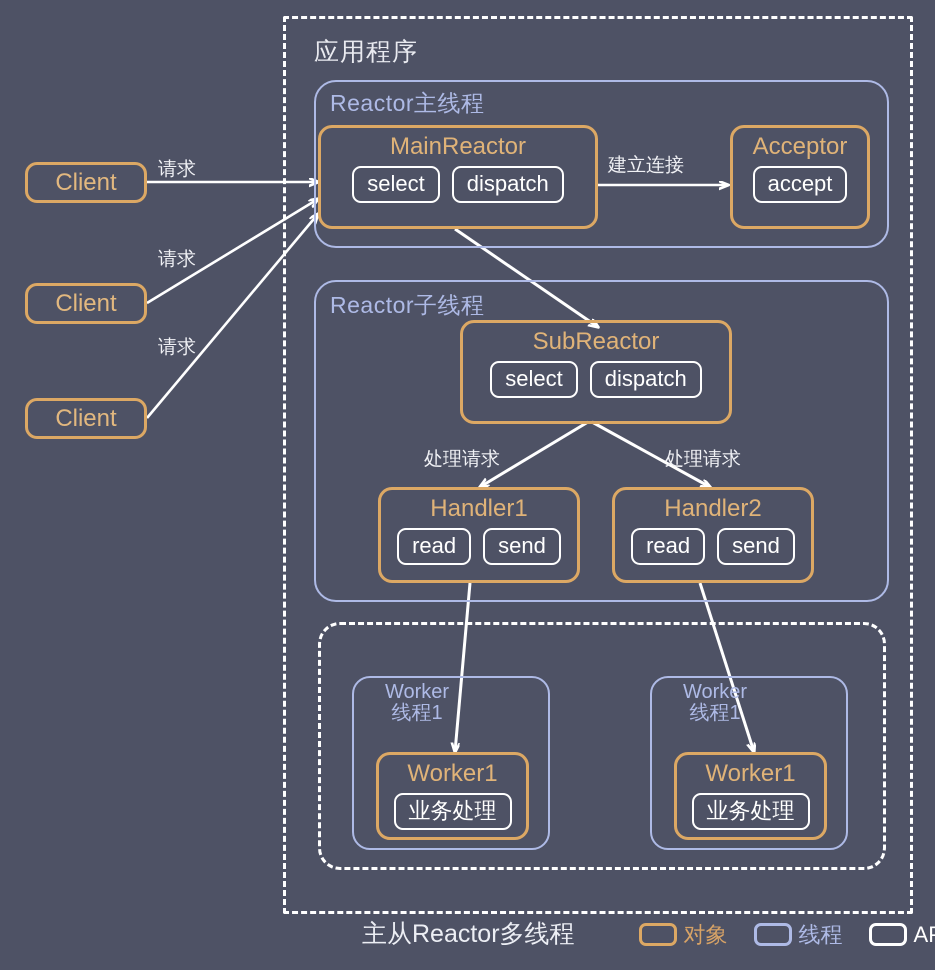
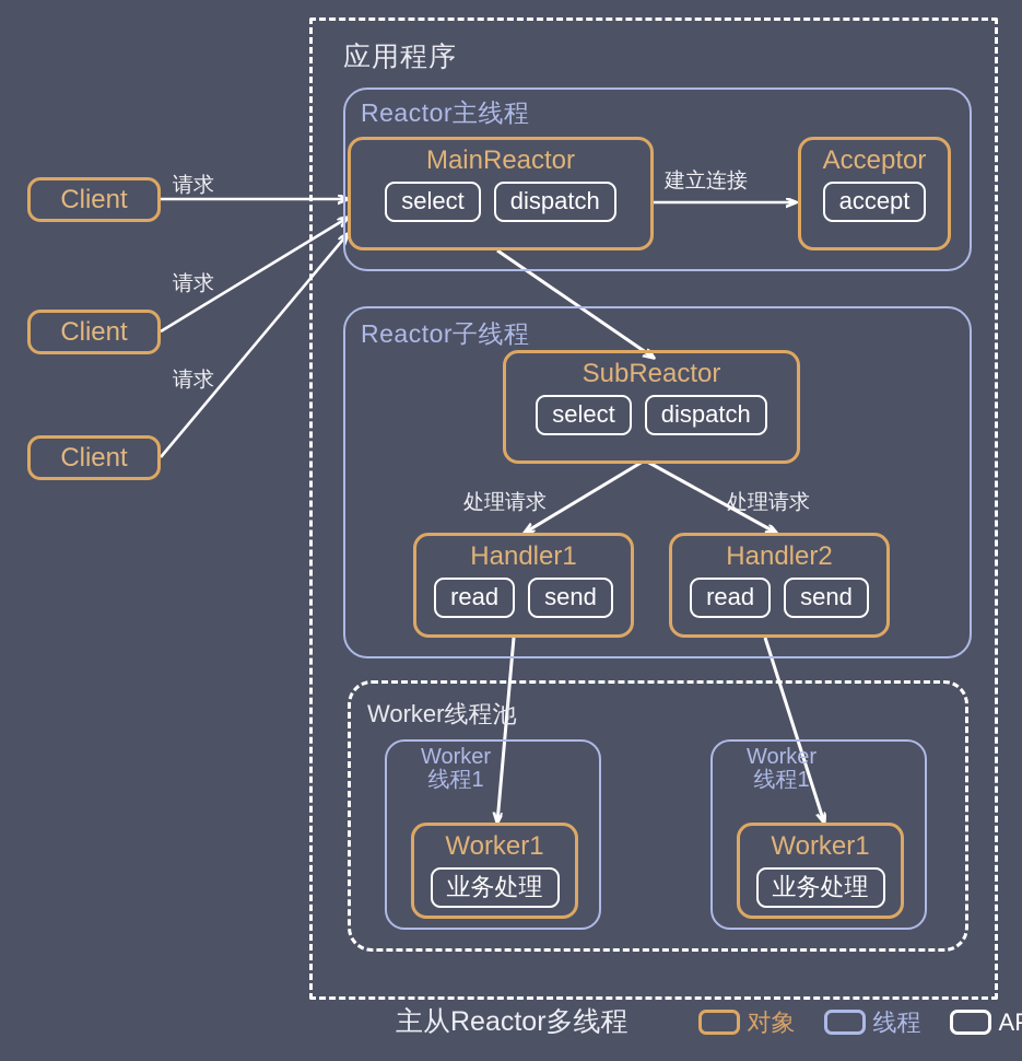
  Client
  Client
  Client
  请求
  请求
  请求
  应用程序
  Reactor主线程
  MainReactor
  select
  dispatch
  Acceptor
  accept
  建立连接
  Reactor子线程
  SubReactor
  select
  dispatch
  处理请求
  处理请求
  Handler1
  read
  send
  Handler2
  read
  send
+ Worker线程池
  Worker
  线程1
  Worker1
  业务处理
  Worker
  线程1
  Worker1
  业务处理
  主从Reactor多线程
  对象
  线程
